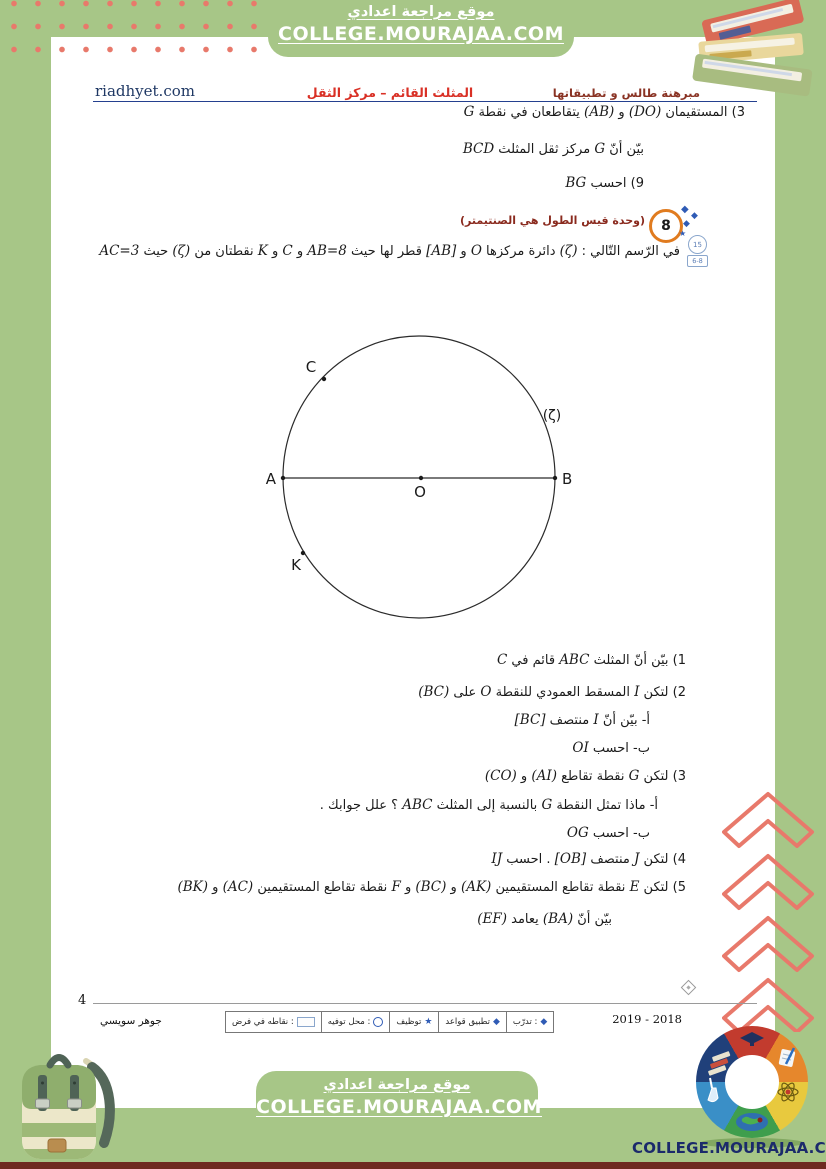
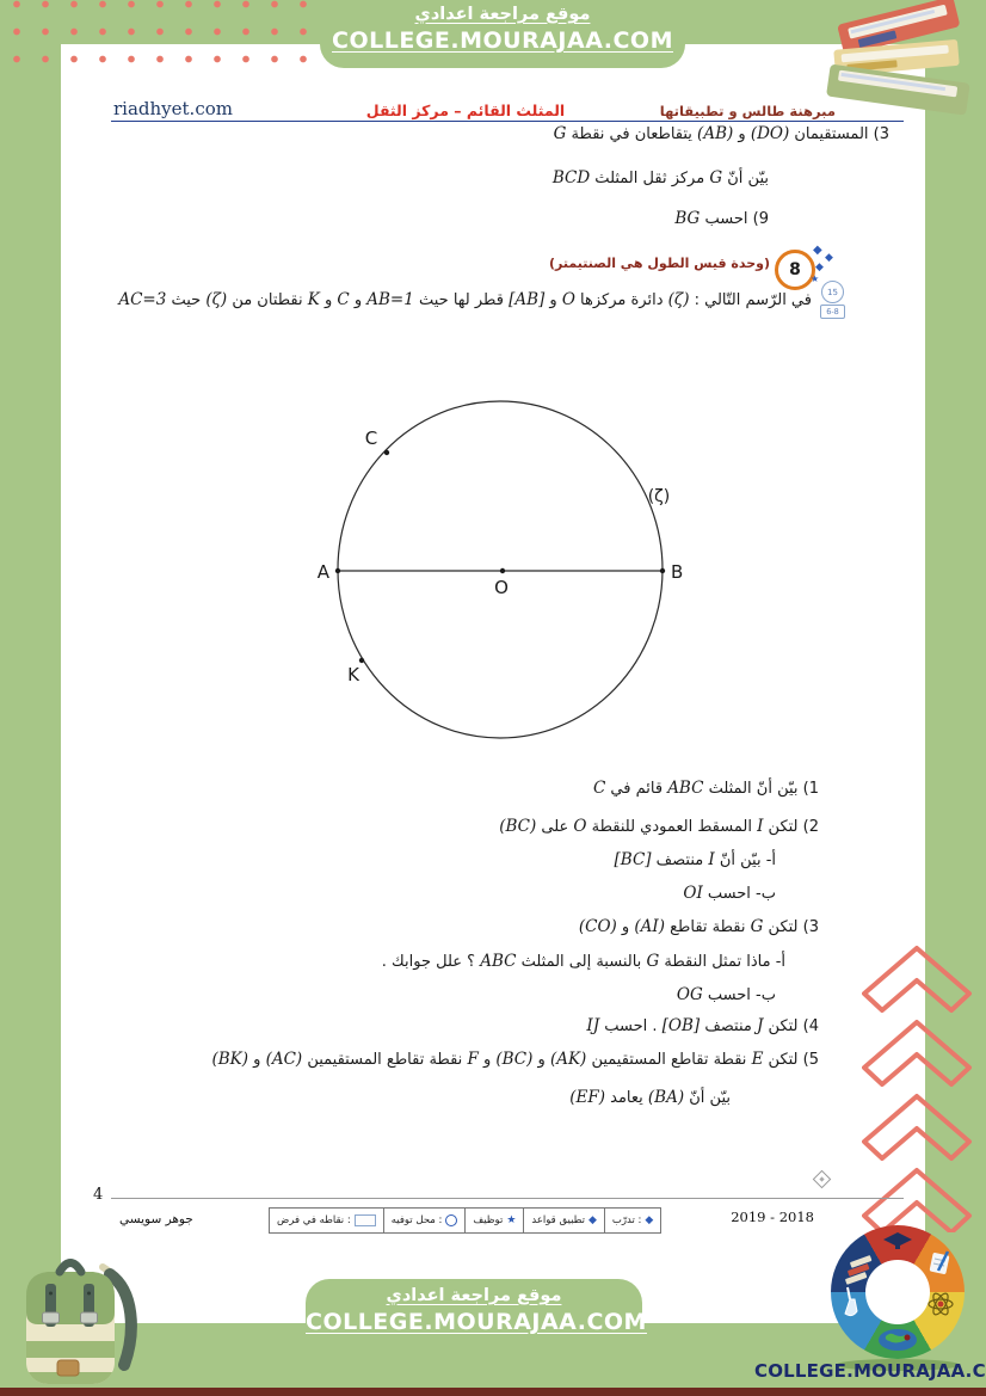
  موقع مراجعة اعدادي
  COLLEGE.MOURAJAA.COM
  riadhyet.com
  المثلث القائم – مركز الثقل
  مبرهنة طالس و تطبيقاتها
  3) المستقيمان (DO) و (AB) يتقاطعان في نقطة G
  بيّن أنّ G مركز ثقل المثلث BCD
  9) احسب BG
  8
  ◆
  ◆
  ◆
  ★
  (وحدة قيس الطول هي الصنتيمتر)
  15
  6-8
- في الرّسم التّالي : (ζ) دائرة مركزها O و [AB] قطر لها حيث AB=8 و C و K نقطتان من (ζ) حيث AC=3
+ في الرّسم التّالي : (ζ) دائرة مركزها O و [AB] قطر لها حيث AB=1 و C و K نقطتان من (ζ) حيث AC=3
  A
  B
  C
  K
  O
  (ζ)
  1) بيّن أنّ المثلث ABC قائم في C
  2) لتكن I المسقط العمودي للنقطة O على (BC)
  أ- بيّن أنّ I منتصف [BC]
  ب- احسب OI
  3) لتكن G نقطة تقاطع (AI) و (CO)
  أ- ماذا تمثل النقطة G بالنسبة إلى المثلث ABC ؟ علل جوابك .
  ب- احسب OG
  4) لتكن J منتصف [OB] . احسب IJ
  5) لتكن E نقطة تقاطع المستقيمين (AK) و (BC) و F نقطة تقاطع المستقيمين (AC) و (BK)
  بيّن أنّ (BA) يعامد (EF)
  4
  ◆
  : تدرّب
  ◆
  تطبيق قواعد
  ★
  توظيف
  : محل توفيه
  : نقاطه في فرض
  2018 - 2019
  جوهر سويسي
  موقع مراجعة اعدادي
  COLLEGE.MOURAJAA.COM
  COLLEGE.MOURAJAA.C
